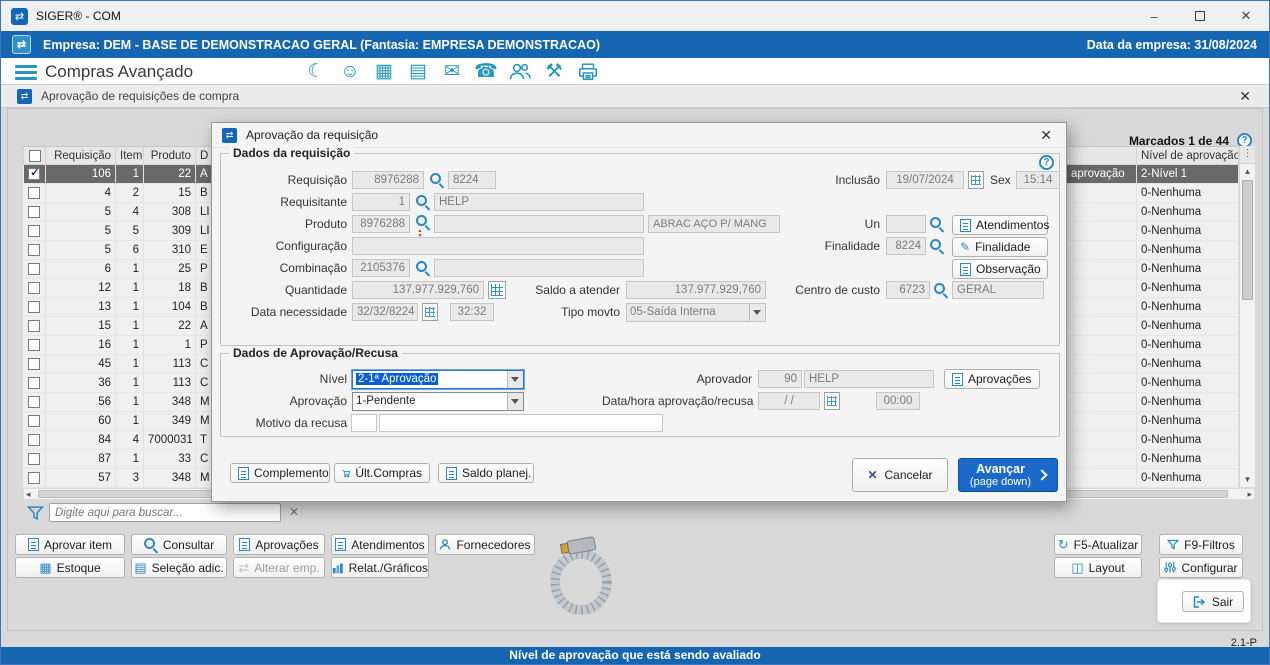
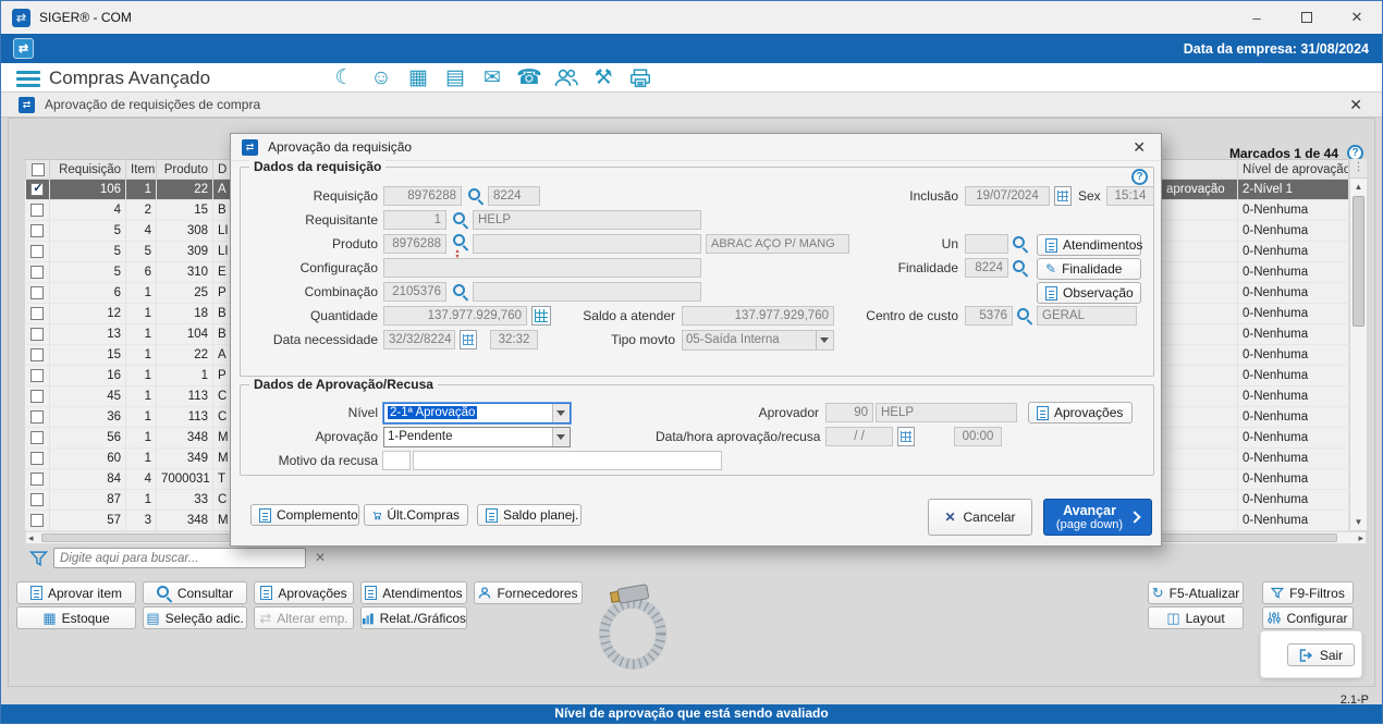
  ⇄
  SIGER® - COM
  –
  ✕
  ⇄
- Empresa: DEM - BASE DE DEMONSTRACAO GERAL (Fantasia: EMPRESA DEMONSTRACAO)
  Data da empresa: 31/08/2024
  Compras Avançado
  ☾
  ☺
  ▦
  ▤
  ✉
  ☎
  ⚒
  ⇄
  Aprovação de requisições de compra
  ✕
  Marcados 1 de 44
  ?
  	Requisição	Item	Produto	D		Nível de aprovação
  	106	1	22	A	aprovação	2-Nível 1
  	4	2	15	B		0-Nenhuma
  	5	4	308	LI		0-Nenhuma
  	5	5	309	LI		0-Nenhuma
  	5	6	310	E		0-Nenhuma
  	6	1	25	P		0-Nenhuma
  	12	1	18	B		0-Nenhuma
  	13	1	104	B		0-Nenhuma
  	15	1	22	A		0-Nenhuma
  	16	1	1	P		0-Nenhuma
  	45	1	113	C		0-Nenhuma
  	36	1	113	C		0-Nenhuma
  	56	1	348	M		0-Nenhuma
  	60	1	349	M		0-Nenhuma
  	84	4	7000031	T		0-Nenhuma
  	87	1	33	C		0-Nenhuma
  	57	3	348	M		0-Nenhuma
  ⋮
  ▲
  ▼
  ◂
  ▸
  Digite aqui para buscar...
  ✕
  Aprovar item
  Consultar
  Aprovações
  Atendimentos
  Fornecedores
  ▦
  Estoque
  ▤
  Seleção adic.
  ⇄
  Alterar emp.
  Relat./Gráficos
  ↻
  F5-Atualizar
  F9-Filtros
  ◫
  Layout
  Configurar
  Sair
  2.1-P
  Nível de aprovação que está sendo avaliado
  ⇄
  Aprovação da requisição
  ✕
  ?
  Dados da requisição
  Requisição
  8976288
  8224
  Inclusão
  19/07/2024
  Sex
  15:14
  Requisitante
  1
  HELP
  Produto
  8976288
  ABRAC AÇO P/ MANG
  Un
  Atendimentos
  Configuração
  Finalidade
  8224
  ✎
  Finalidade
  Combinação
  2105376
  Observação
  Quantidade
  137.977.929,760
  Saldo a atender
  137.977.929,760
  Centro de custo
- 6723
+ 5376
  GERAL
  Data necessidade
  32/32/8224
  32:32
  Tipo movto
  05-Saída Interna
  Dados de Aprovação/Recusa
  Nível
  2-1ª Aprovação
  Aprovador
  90
  HELP
  Aprovações
  Aprovação
  1-Pendente
  Data/hora aprovação/recusa
  / /
  00:00
  Motivo da recusa
  Complemento
  Últ.Compras
  Saldo planej.
  ✕
  Cancelar
  Avançar
  (page down)
